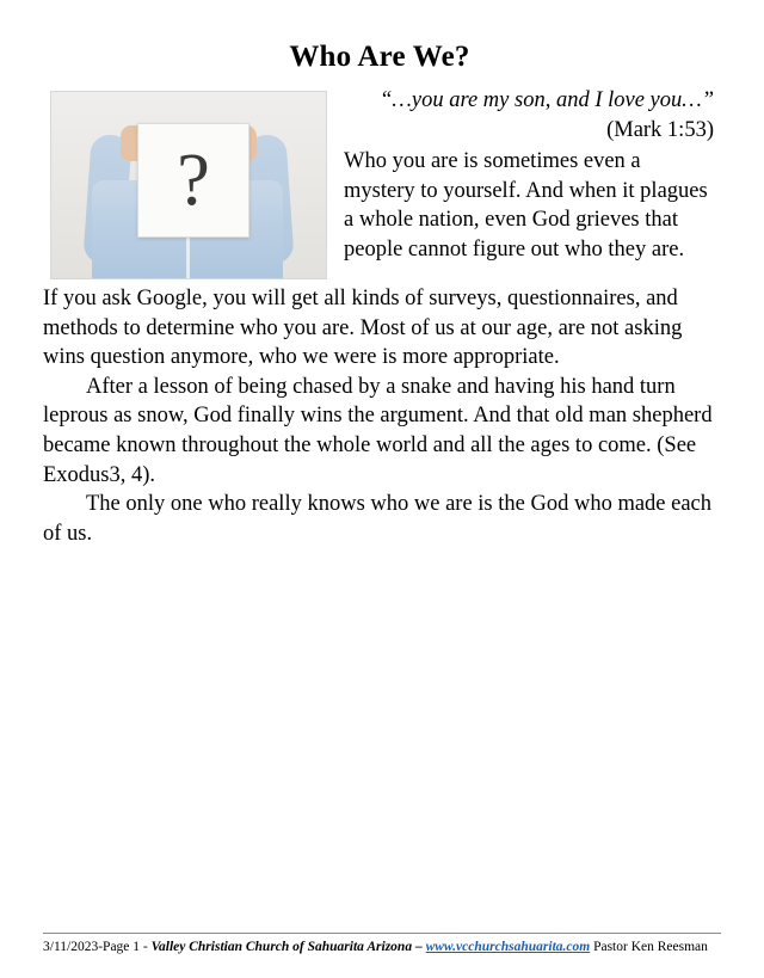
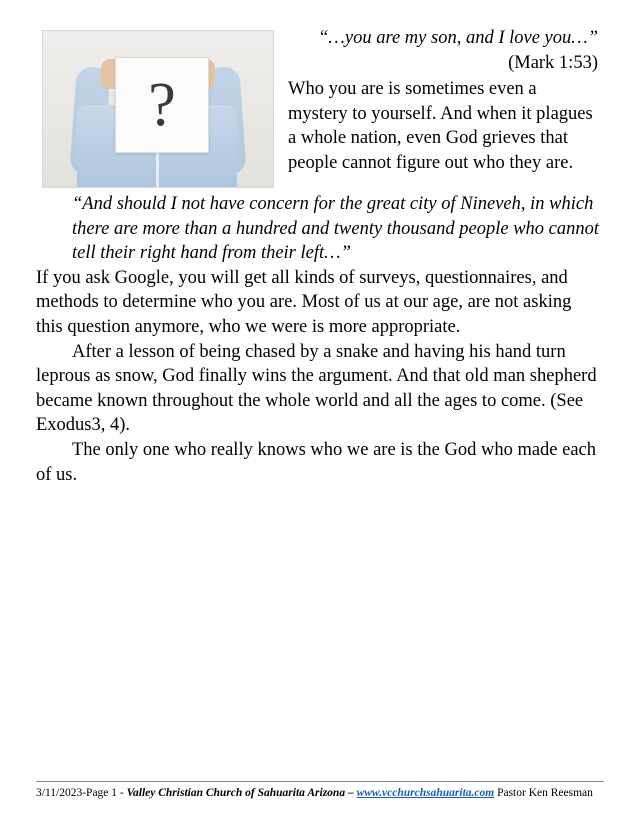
- Who Are We?
  ?
  “…you are my son, and I love you…”
  (Mark 1:53)
  Who you are is sometimes even a mystery to yourself. And when it plagues a whole nation, even God grieves that people cannot figure out who they are.
+ “And should I not have concern for the great city of Nineveh, in which there are more than a hundred and twenty thousand people who cannot tell their right hand from their left…”
- If you ask Google, you will get all kinds of surveys, questionnaires, and methods to determine who you are. Most of us at our age, are not asking wins question anymore, who we were is more appropriate.
+ If you ask Google, you will get all kinds of surveys, questionnaires, and methods to determine who you are. Most of us at our age, are not asking this question anymore, who we were is more appropriate.
  After a lesson of being chased by a snake and having his hand turn leprous as snow, God finally wins the argument. And that old man shepherd became known throughout the whole world and all the ages to come. (See Exodus3, 4).
  The only one who really knows who we are is the God who made each of us.
  3/11/2023-Page 1 - Valley Christian Church of Sahuarita Arizona – www.vcchurchsahuarita.com Pastor Ken Reesman
